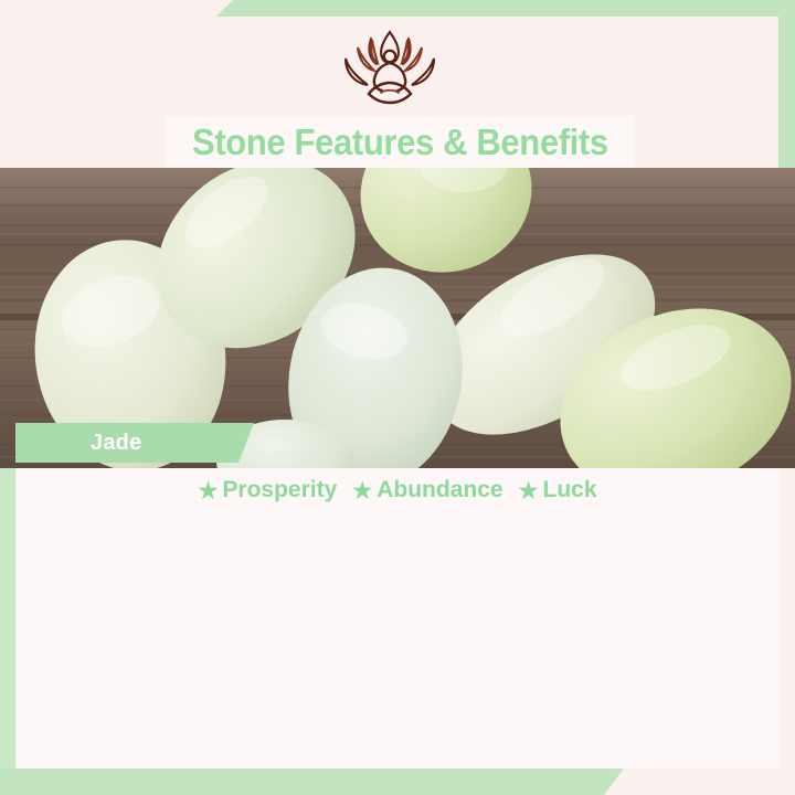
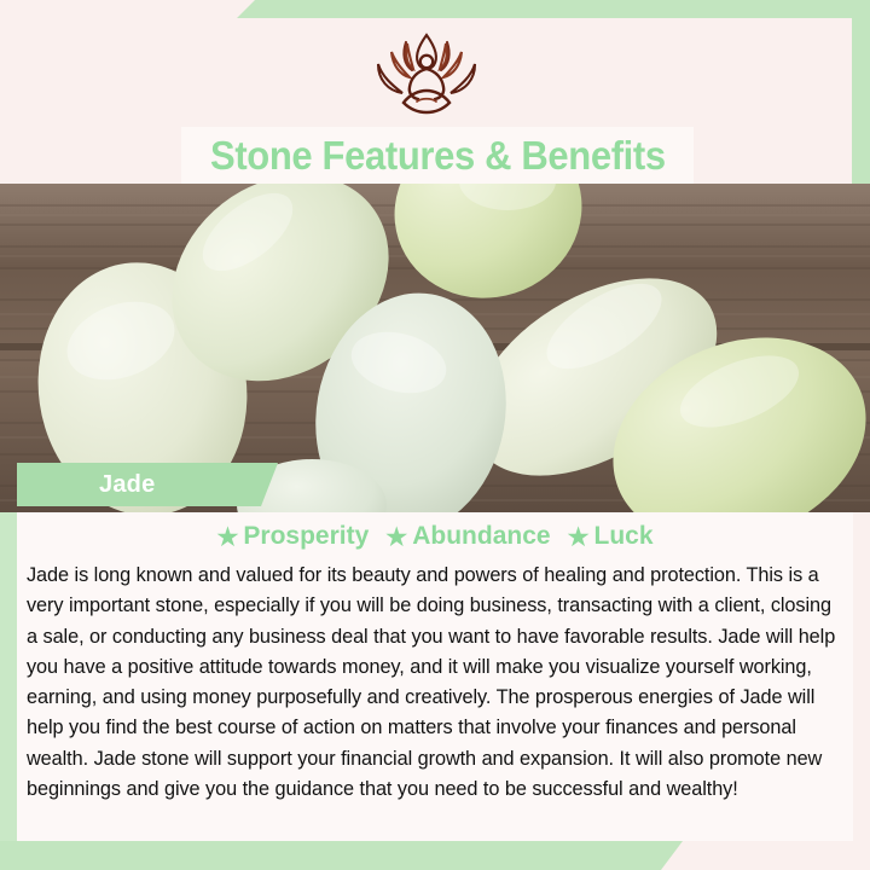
  Stone Features & Benefits
  Jade
  ★ Prosperity ★ Abundance ★ Luck
+ Jade is long known and valued for its beauty and powers of healing and protection. This is a very important stone, especially if you will be doing business, transacting with a client, closing a sale, or conducting any business deal that you want to have favorable results. Jade will help you have a positive attitude towards money, and it will make you visualize yourself working, earning, and using money purposefully and creatively. The prosperous energies of Jade will help you find the best course of action on matters that involve your finances and personal wealth. Jade stone will support your financial growth and expansion. It will also promote new beginnings and give you the guidance that you need to be successful and wealthy!
